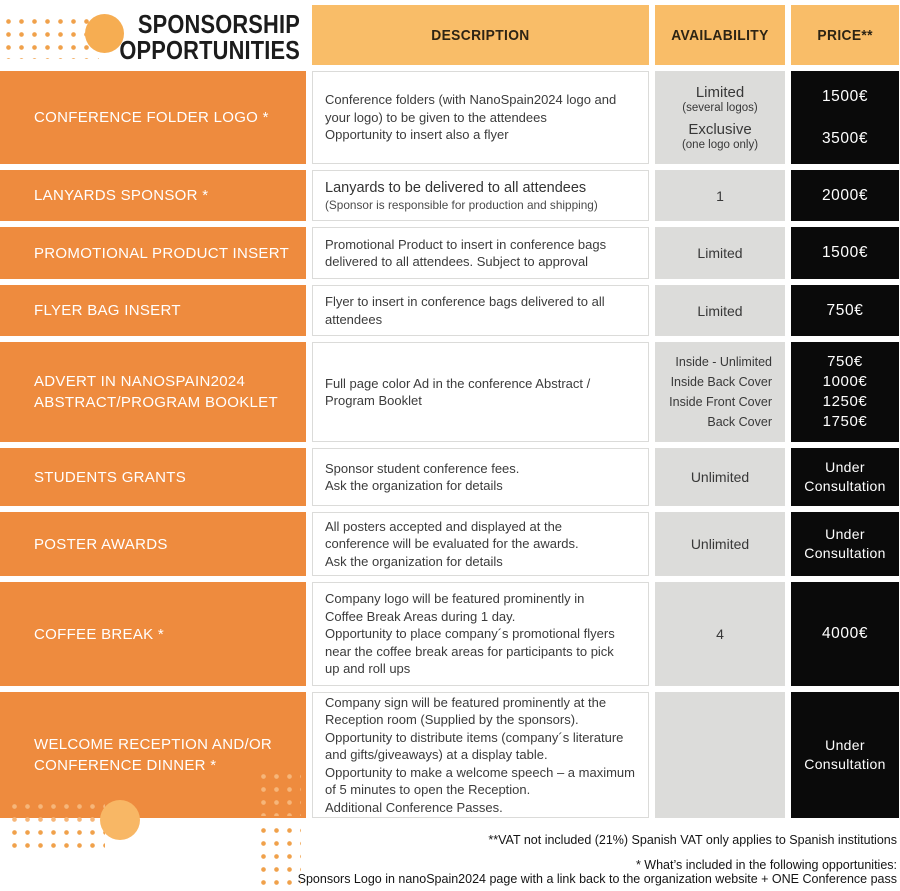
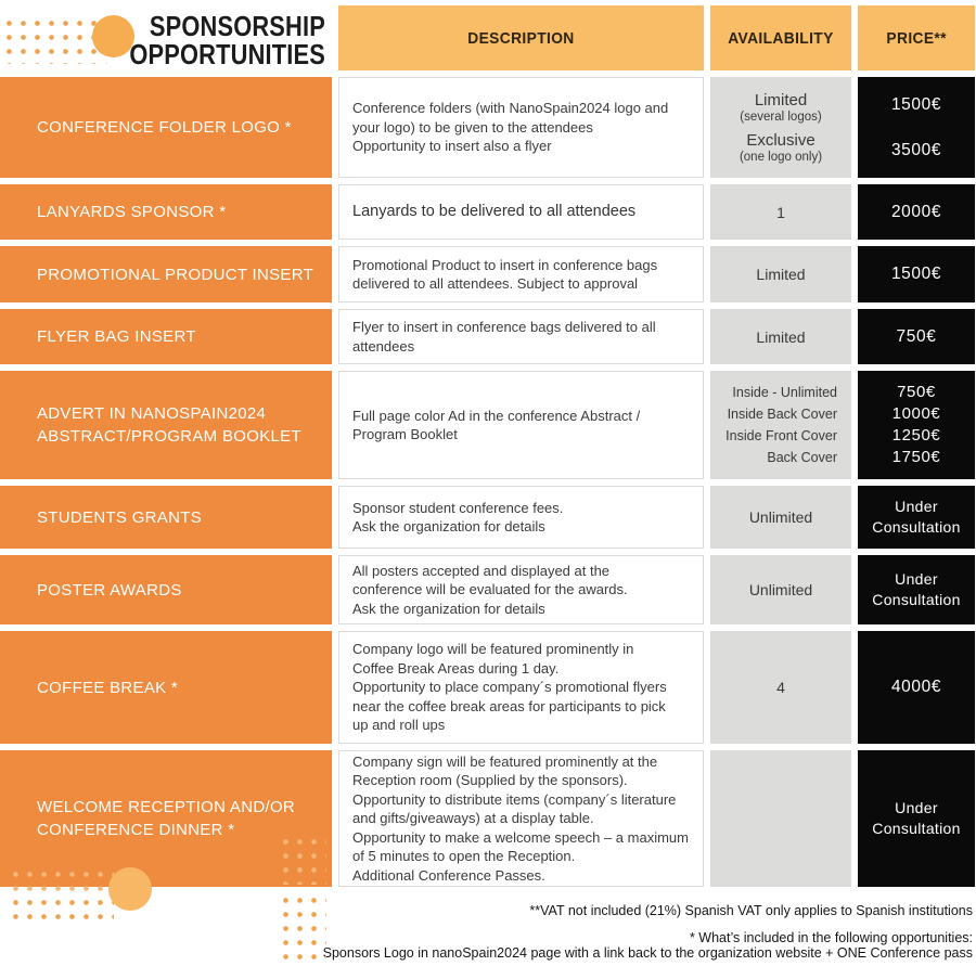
  SPONSORSHIP
  OPPORTUNITIES
  DESCRIPTION
  AVAILABILITY
  PRICE**
  CONFERENCE FOLDER LOGO *
  Conference folders (with NanoSpain2024 logo and
  your logo) to be given to the attendees
  Opportunity to insert also a flyer
  Limited
  (several logos)
  Exclusive
  (one logo only)
  1500€
  3500€
  LANYARDS SPONSOR *
  Lanyards to be delivered to all attendees
- (Sponsor is responsible for production and shipping)
  1
  2000€
  PROMOTIONAL PRODUCT INSERT
  Promotional Product to insert in conference bags
  delivered to all attendees. Subject to approval
  Limited
  1500€
  FLYER BAG INSERT
  Flyer to insert in conference bags delivered to all
  attendees
  Limited
  750€
  ADVERT IN NANOSPAIN2024
  ABSTRACT/PROGRAM BOOKLET
  Full page color Ad in the conference Abstract /
  Program Booklet
  Inside - Unlimited
  Inside Back Cover
  Inside Front Cover
  Back Cover
  750€
  1000€
  1250€
  1750€
  STUDENTS GRANTS
  Sponsor student conference fees.
  Ask the organization for details
  Unlimited
  Under
  Consultation
  POSTER AWARDS
  All posters accepted and displayed at the
  conference will be evaluated for the awards.
  Ask the organization for details
  Unlimited
  Under
  Consultation
  COFFEE BREAK *
  Company logo will be featured prominently in
  Coffee Break Areas during 1 day.
  Opportunity to place company´s promotional flyers
  near the coffee break areas for participants to pick
  up and roll ups
  4
  4000€
  WELCOME RECEPTION AND/OR
  CONFERENCE DINNER *
  Company sign will be featured prominently at the
  Reception room (Supplied by the sponsors).
  Opportunity to distribute items (company´s literature
  and gifts/giveaways) at a display table.
  Opportunity to make a welcome speech – a maximum
  of 5 minutes to open the Reception.
  Additional Conference Passes.
  Under
  Consultation
  **VAT not included (21%) Spanish VAT only applies to Spanish institutions
  * What’s included in the following opportunities:
  Sponsors Logo in nanoSpain2024 page with a link back to the organization website + ONE Conference pass
